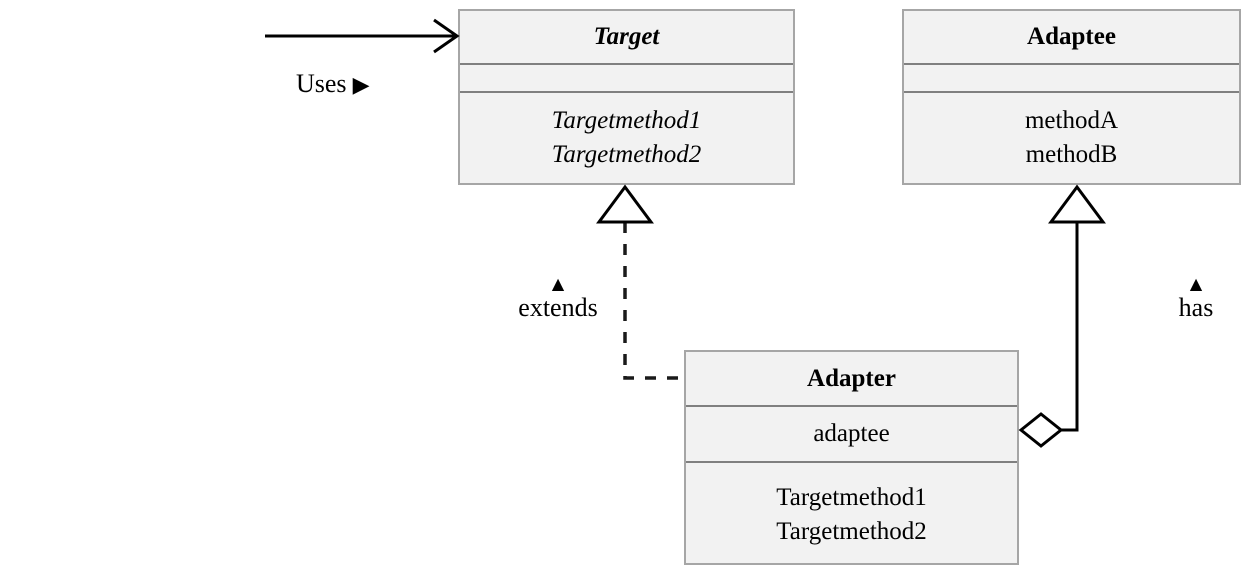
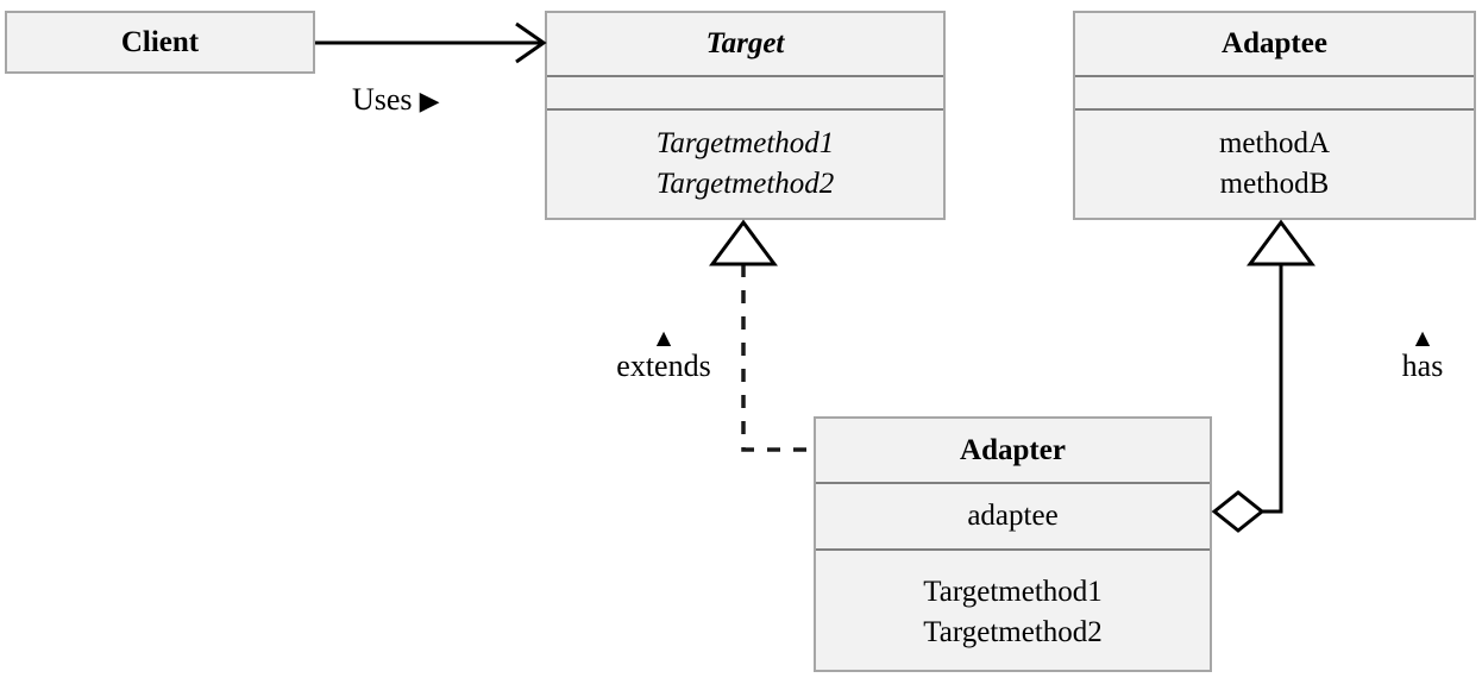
+ Client
  Target
  Targetmethod1
  Targetmethod2
  Adaptee
  methodA
  methodB
  Adapter
  adaptee
  Targetmethod1
  Targetmethod2
  Uses ▶
  ▲
  extends
  ▲
  has
